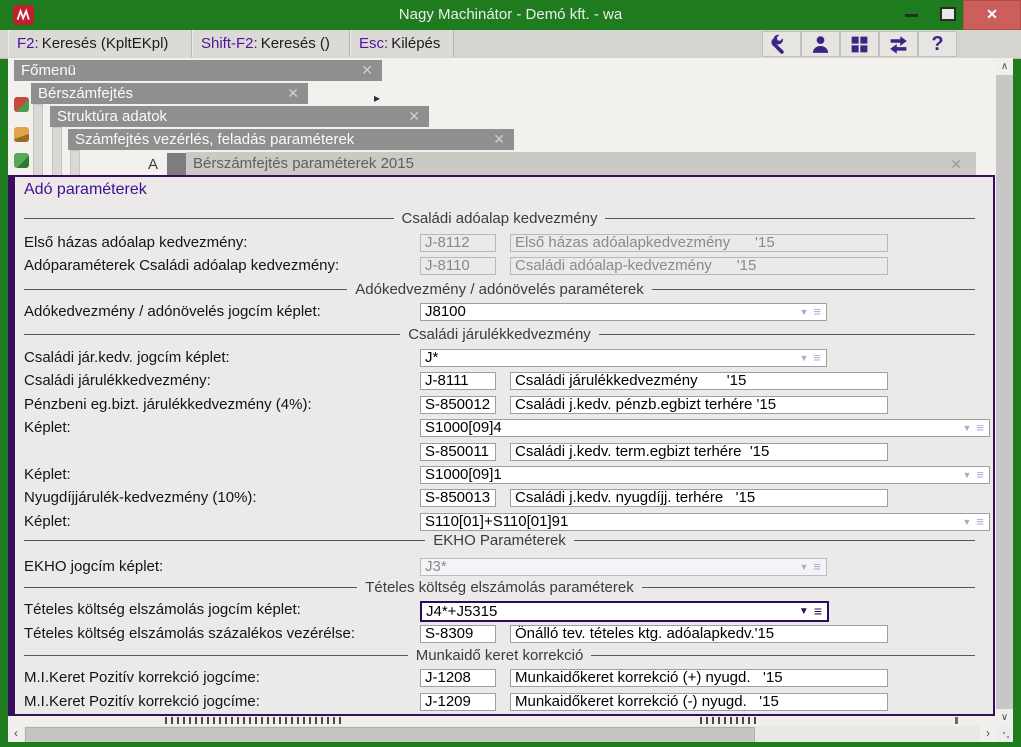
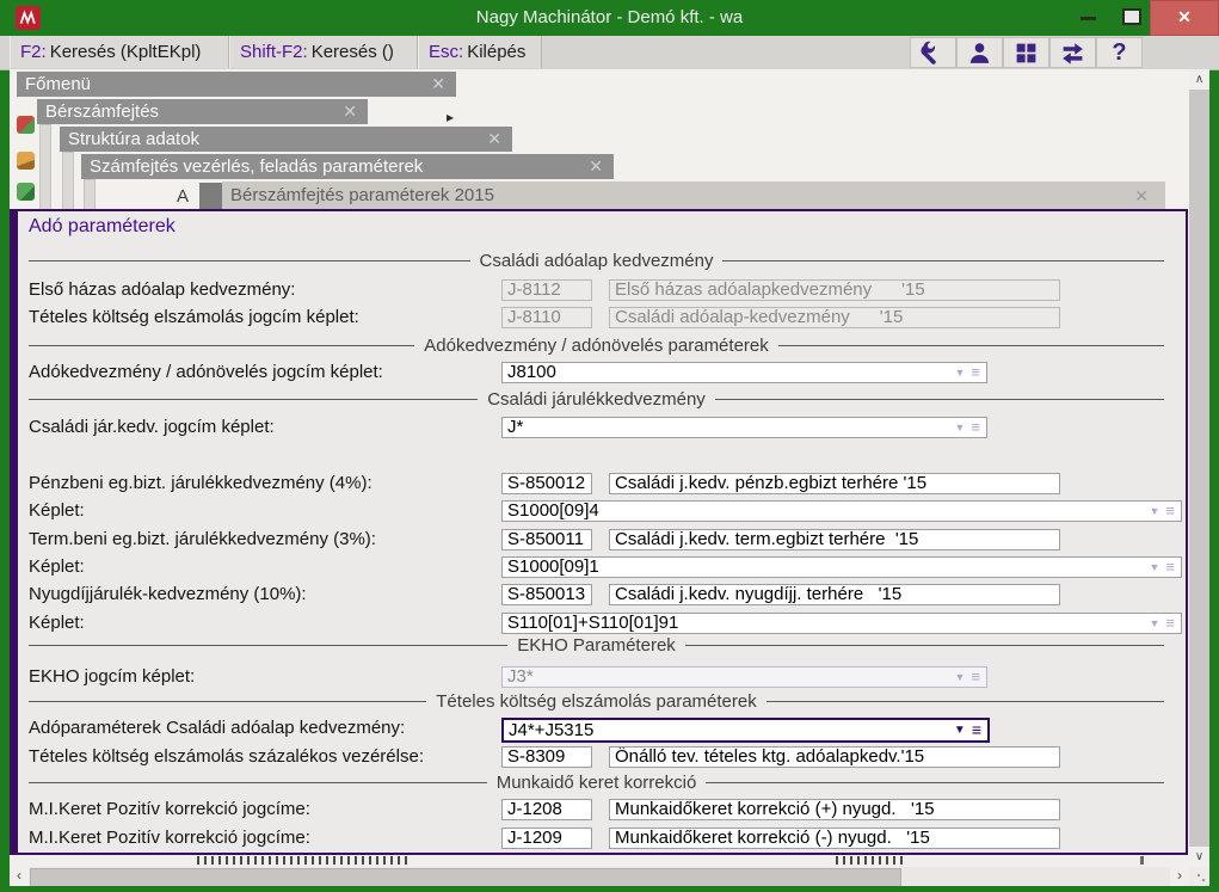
  Nagy Machinátor - Demó kft. - wa
  ✕
  F2: Keresés (KpltEKpl)
  Shift-F2: Keresés ()
  Esc: Kilépés
  ?
  ▸
  Főmenü
  ✕
  Bérszámfejtés
  ✕
  Struktúra adatok
  ✕
  Számfejtés vezérlés, feladás paraméterek
  ✕
  A
  Bérszámfejtés paraméterek 2015
  ✕
  Adó paraméterek
  Családi adóalap kedvezmény
  Első házas adóalap kedvezmény:
  J-8112
  Első házas adóalapkedvezmény '15
- Adóparaméterek Családi adóalap kedvezmény:
+ Tételes költség elszámolás jogcím képlet:
  J-8110
  Családi adóalap-kedvezmény '15
  Adókedvezmény / adónövelés paraméterek
  Adókedvezmény / adónövelés jogcím képlet:
  J8100
  ▼
  ≡
  Családi járulékkedvezmény
  Családi jár.kedv. jogcím képlet:
  J*
  ▼
  ≡
- Családi járulékkedvezmény:
- J-8111
- Családi járulékkedvezmény '15
  Pénzbeni eg.bizt. járulékkedvezmény (4%):
  S-850012
  Családi j.kedv. pénzb.egbizt terhére '15
  Képlet:
  S1000[09]4
  ▼
  ≡
+ Term.beni eg.bizt. járulékkedvezmény (3%):
  S-850011
  Családi j.kedv. term.egbizt terhére '15
  Képlet:
  S1000[09]1
  ▼
  ≡
  Nyugdíjjárulék-kedvezmény (10%):
  S-850013
  Családi j.kedv. nyugdíjj. terhére '15
  Képlet:
  S110[01]+S110[01]91
  ▼
  ≡
  EKHO Paraméterek
  EKHO jogcím képlet:
  J3*
  ▼
  ≡
  Tételes költség elszámolás paraméterek
- Tételes költség elszámolás jogcím képlet:
+ Adóparaméterek Családi adóalap kedvezmény:
  J4*+J5315
  ▼
  ≡
  Tételes költség elszámolás százalékos vezérélse:
  S-8309
  Önálló tev. tételes ktg. adóalapkedv.'15
  Munkaidő keret korrekció
  M.I.Keret Pozitív korrekció jogcíme:
  J-1208
  Munkaidőkeret korrekció (+) nyugd. '15
  M.I.Keret Pozitív korrekció jogcíme:
  J-1209
  Munkaidőkeret korrekció (-) nyugd. '15
  ∧
  ∨
  ‹
  ›
